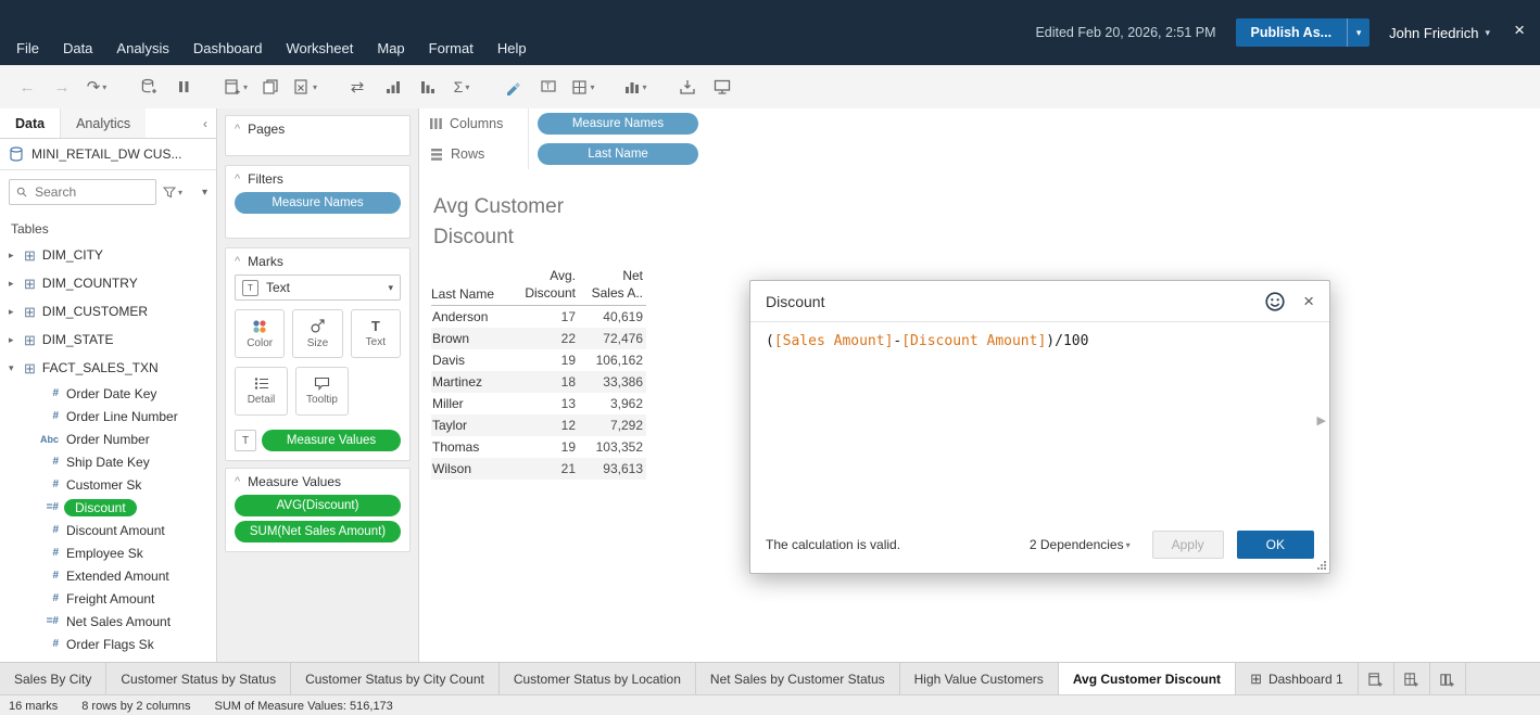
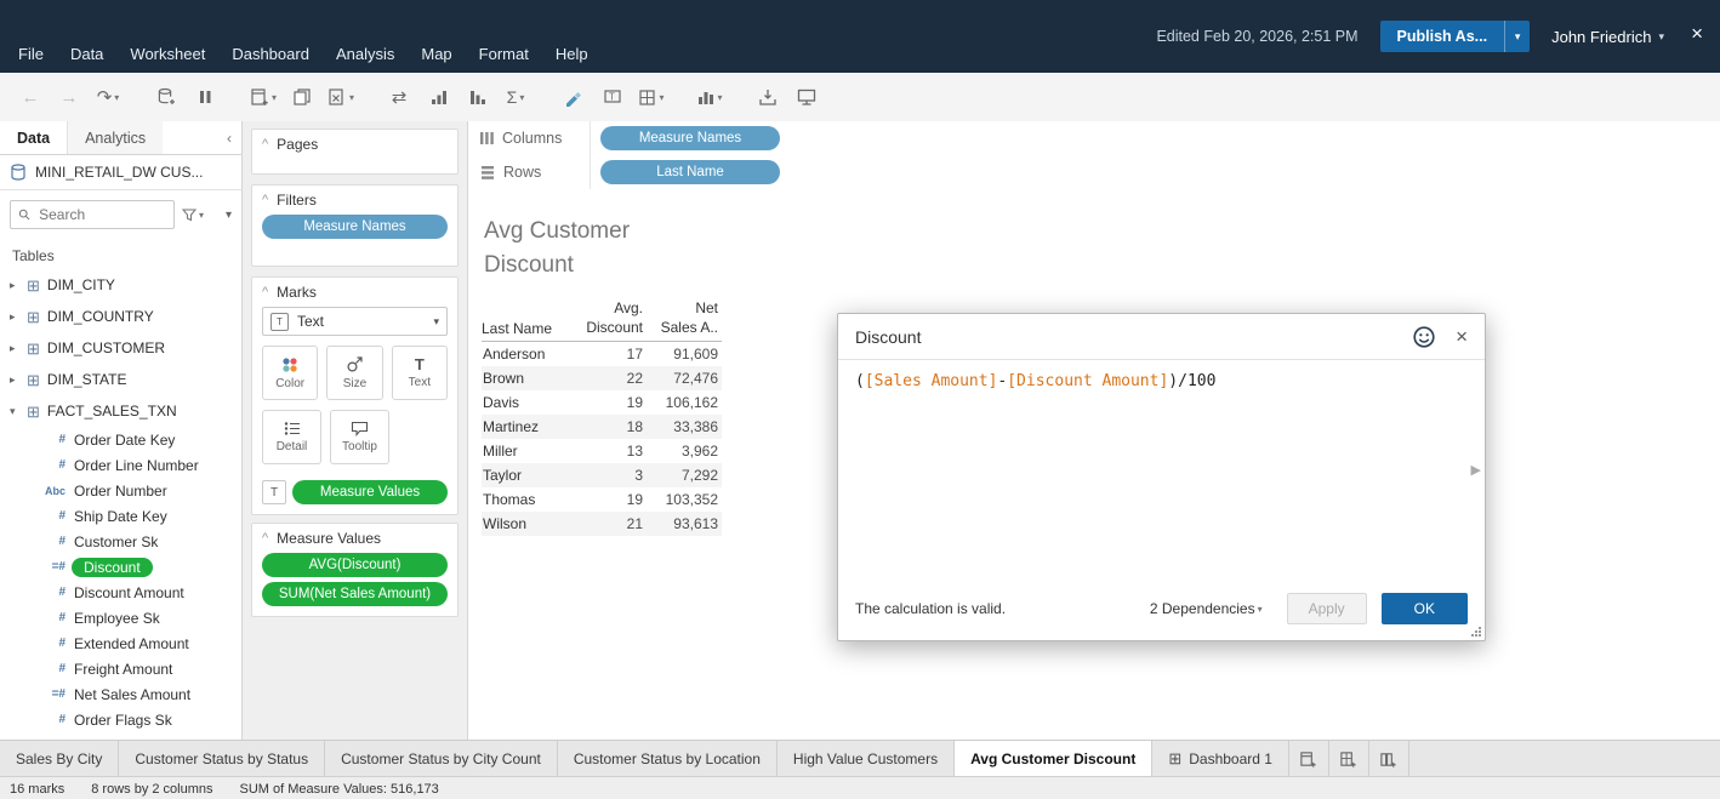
  Edited Feb 20, 2026, 2:51 PM
  Publish As...
  ▾
  John Friedrich
  ▾
  ×
  File
  Data
- Analysis
+ Worksheet
  Dashboard
- Worksheet
+ Analysis
  Map
  Format
  Help
  ←
  →
  ↷
  ⇄
  Σ
  T
  Data
  Analytics
  ‹
  MINI_RETAIL_DW CUS...
  Search
  ▾
  Tables
  ▸
  ⊞
  DIM_CITY
  ▸
  ⊞
  DIM_COUNTRY
  ▸
  ⊞
  DIM_CUSTOMER
  ▸
  ⊞
  DIM_STATE
  ▾
  ⊞
  FACT_SALES_TXN
  #
  Order Date Key
  #
  Order Line Number
  Abc
  Order Number
  #
  Ship Date Key
  #
  Customer Sk
  =#
  Discount
  #
  Discount Amount
  #
  Employee Sk
  #
  Extended Amount
  #
  Freight Amount
  =#
  Net Sales Amount
  #
  Order Flags Sk
  Pages
  Filters
  Measure Names
  Marks
  T
  Text
  ▾
  Color
  Size
  T
  Text
  Detail
  Tooltip
  T
  Measure Values
  Measure Values
  AVG(Discount)
  SUM(Net Sales Amount)
  Columns
  Measure Names
  Rows
  Last Name
  Avg Customer Discount
  Last Name
  Avg.
  Discount
  Net
  Sales A..
  Anderson
  17
- 40,619
+ 91,609
  Brown
  22
  72,476
  Davis
  19
  106,162
  Martinez
  18
  33,386
  Miller
  13
  3,962
  Taylor
- 12
+ 3
  7,292
  Thomas
  19
  103,352
  Wilson
  21
  93,613
  Discount
  ×
  ([Sales Amount]-[Discount Amount])/100
  ▶
  The calculation is valid.
  2 Dependencies
  Apply
  OK
  Sales By City
  Customer Status by Status
  Customer Status by City Count
  Customer Status by Location
- Net Sales by Customer Status
  High Value Customers
  Avg Customer Discount
  Dashboard 1
  16 marks
  8 rows by 2 columns
  SUM of Measure Values: 516,173
